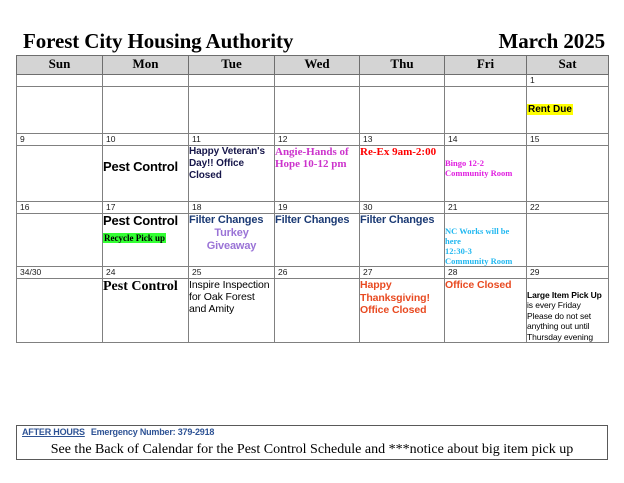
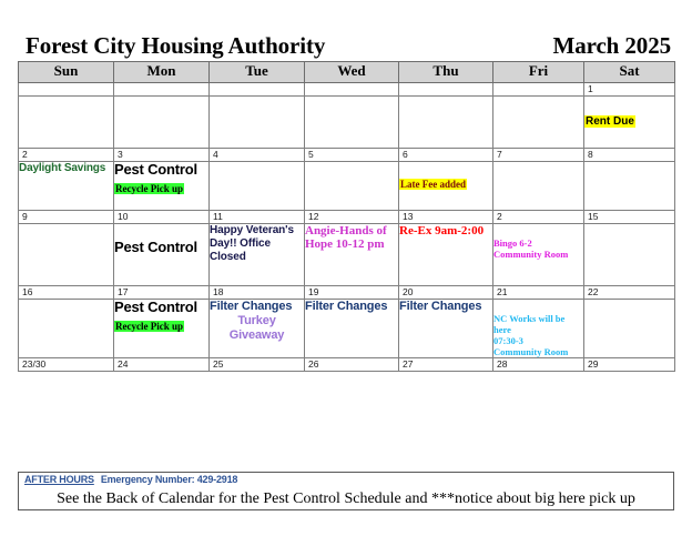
  Forest City Housing Authority
  March 2025
  Sun	Mon	Tue	Wed	Thu	Fri	Sat
  						1
  						Rent Due
+ 2	3	4	5	6	7	8
+ Daylight Savings	Pest Control Recycle Pick up			Late Fee added
- 9	10	11	12	13	14	15
+ 9	10	11	12	13	2	15
- 	Pest Control	Happy Veteran's Day!! Office Closed	Angie-Hands of Hope 10-12 pm	Re-Ex 9am-2:00	Bingo 12-2 Community Room
+ 	Pest Control	Happy Veteran's Day!! Office Closed	Angie-Hands of Hope 10-12 pm	Re-Ex 9am-2:00	Bingo 6-2 Community Room
- 16	17	18	19	30	21	22
+ 16	17	18	19	20	21	22
- 	Pest Control Recycle Pick up	Filter Changes Turkey Giveaway	Filter Changes	Filter Changes	NC Works will be here 12:30-3 Community Room
+ 	Pest Control Recycle Pick up	Filter Changes Turkey Giveaway	Filter Changes	Filter Changes	NC Works will be here 07:30-3 Community Room
- 34/30	24	25	26	27	28	29
+ 23/30	24	25	26	27	28	29
- 	Pest Control	Inspire Inspection for Oak Forest and Amity		Happy Thanksgiving! Office Closed	Office Closed	Large Item Pick Upis every Friday Please do not set anything out until Thursday evening
- AFTER HOURS Emergency Number: 379-2918
+ AFTER HOURS Emergency Number: 429-2918
- See the Back of Calendar for the Pest Control Schedule and ***notice about big item pick up
+ See the Back of Calendar for the Pest Control Schedule and ***notice about big here pick up
